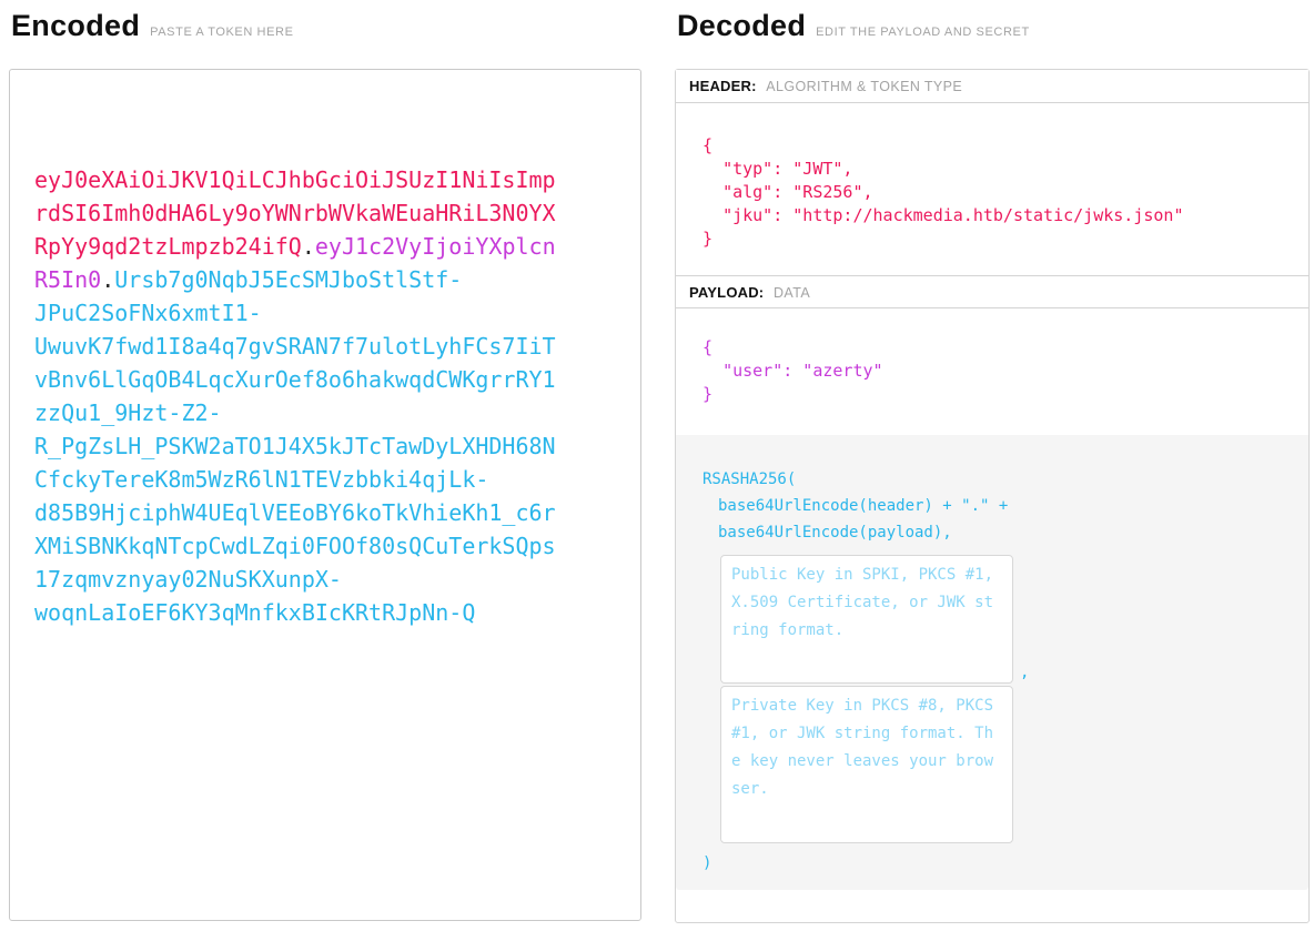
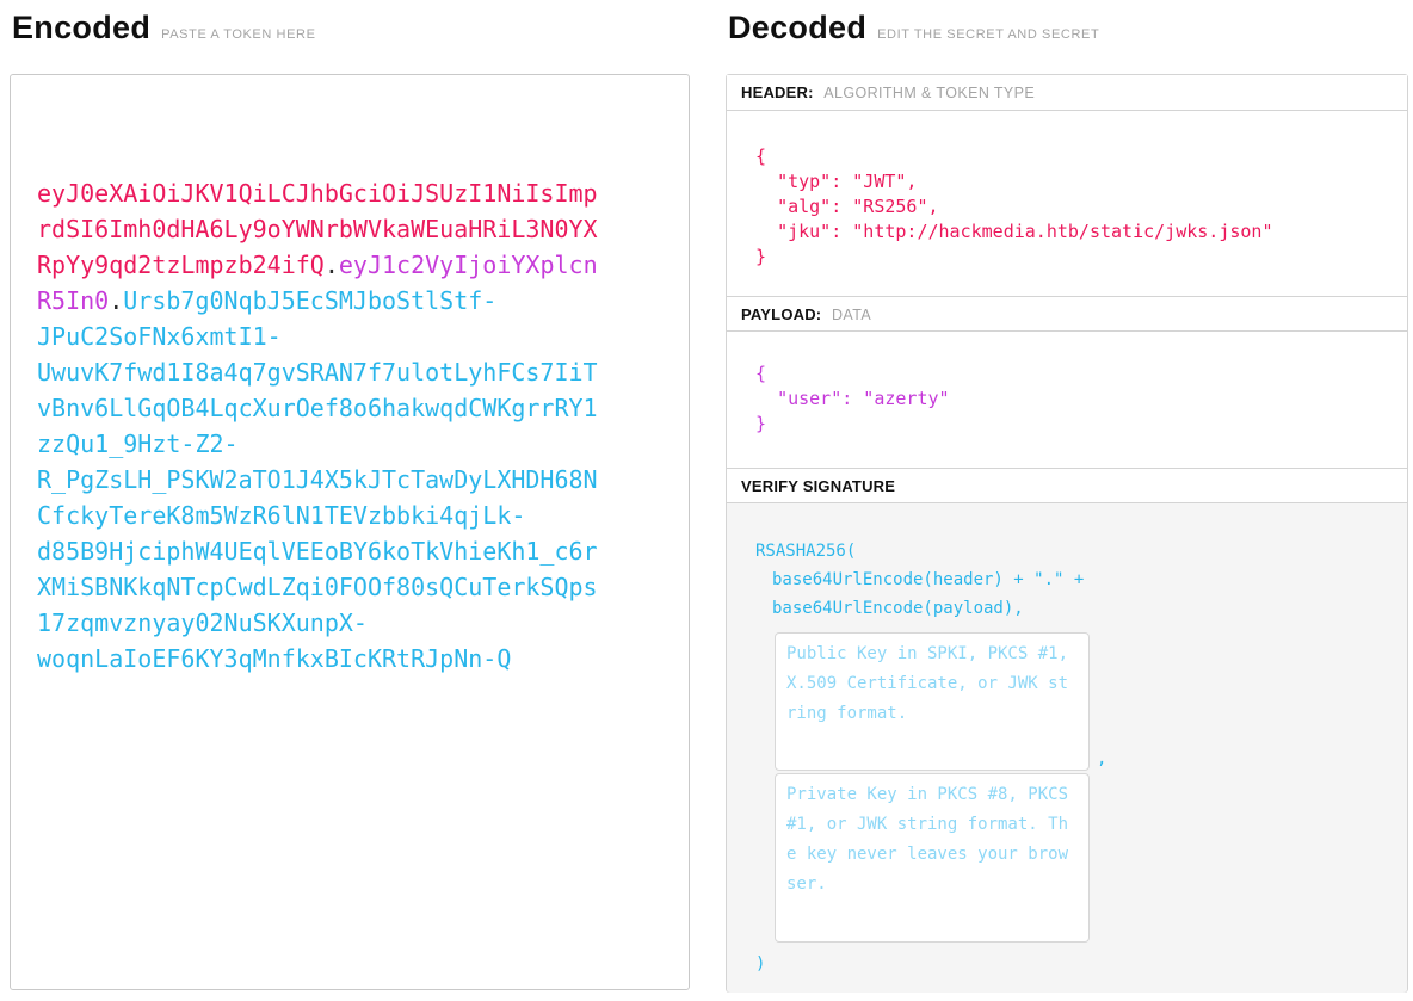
  Encoded
  PASTE A TOKEN HERE
  eyJ0eXAiOiJKV1QiLCJhbGciOiJSUzI1NiIsImprdSI6Imh0dHA6Ly9oYWNrbWVkaWEuaHRiL3N0YXRpYy9qd2tzLmpzb24ifQ.eyJ1c2VyIjoiYXplcnR5In0.Ursb7g0NqbJ5EcSMJboStlStf-JPuC2SoFNx6xmtI1-UwuvK7fwd1I8a4q7gvSRAN7f7ulotLyhFCs7IiTvBnv6LlGqOB4LqcXurOef8o6hakwqdCWKgrrRY1zzQu1_9Hzt-Z2-R_PgZsLH_PSKW2aTO1J4X5kJTcTawDyLXHDH68NCfckyTereK8m5WzR6lN1TEVzbbki4qjLk-d85B9HjciphW4UEqlVEEoBY6koTkVhieKh1_c6rXMiSBNKkqNTcpCwdLZqi0FOOf80sQCuTerkSQps17zqmvznyay02NuSKXunpX-woqnLaIoEF6KY3qMnfkxBIcKRtRJpNn-Q
  Decoded
- EDIT THE PAYLOAD AND SECRET
+ EDIT THE SECRET AND SECRET
  HEADER: ALGORITHM & TOKEN TYPE
  {
  "typ": "JWT",
  "alg": "RS256",
  "jku": "http://hackmedia.htb/static/jwks.json"
  }
  PAYLOAD: DATA
  {
  "user": "azerty"
  }
+ VERIFY SIGNATURE
  RSASHA256(
  base64UrlEncode(header) + "." +
  base64UrlEncode(payload),
  ,
  )
